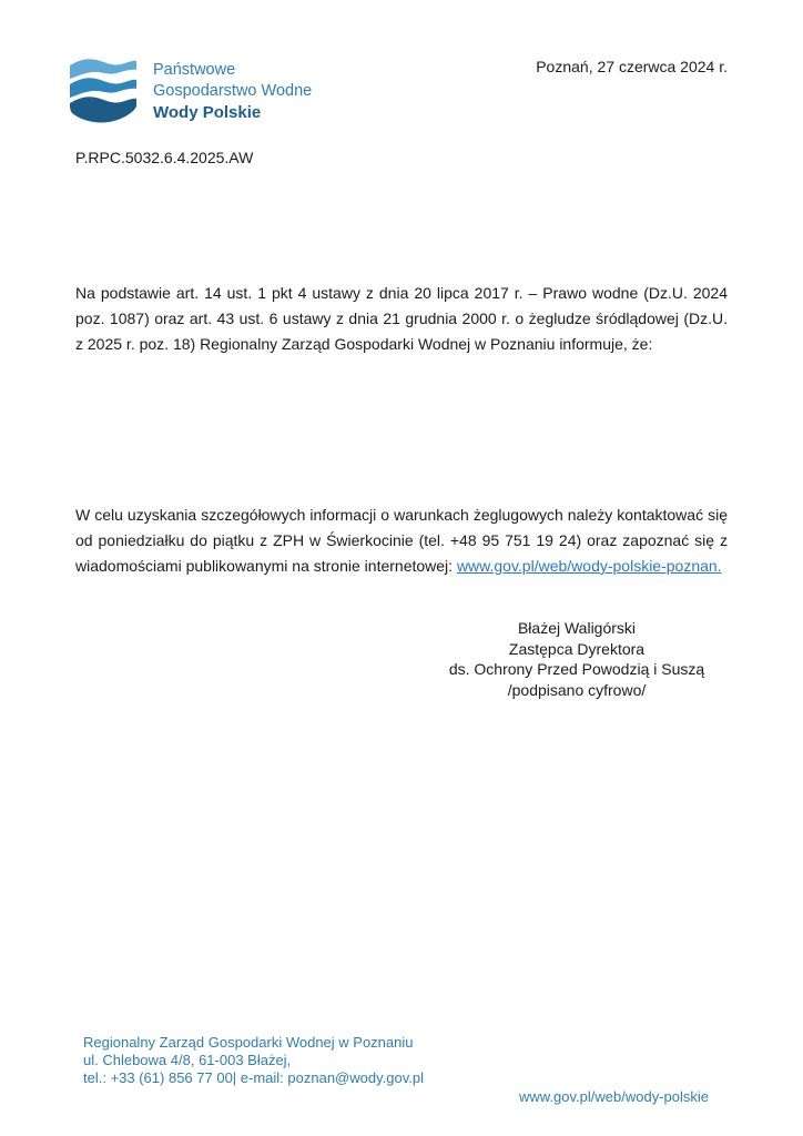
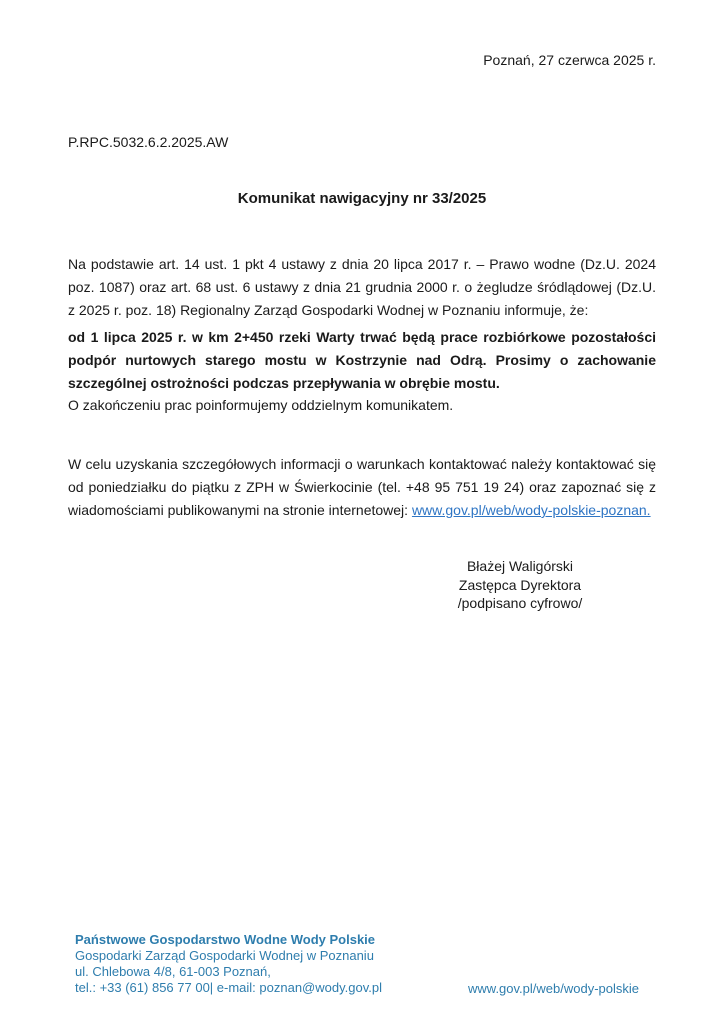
- Państwowe
- Gospodarstwo Wodne
- Wody Polskie
- Poznań, 27 czerwca 2024 r.
+ Poznań, 27 czerwca 2025 r.
- P.RPC.5032.6.4.2025.AW
+ P.RPC.5032.6.2.2025.AW
+ Komunikat nawigacyjny nr 33/2025
- Na podstawie art. 14 ust. 1 pkt 4 ustawy z dnia 20 lipca 2017 r. – Prawo wodne (Dz.U. 2024 poz. 1087) oraz art. 43 ust. 6 ustawy z dnia 21 grudnia 2000 r. o żegludze śródlądowej (Dz.U. z 2025 r. poz. 18) Regionalny Zarząd Gospodarki Wodnej w Poznaniu informuje, że:
+ Na podstawie art. 14 ust. 1 pkt 4 ustawy z dnia 20 lipca 2017 r. – Prawo wodne (Dz.U. 2024 poz. 1087) oraz art. 68 ust. 6 ustawy z dnia 21 grudnia 2000 r. o żegludze śródlądowej (Dz.U. z 2025 r. poz. 18) Regionalny Zarząd Gospodarki Wodnej w Poznaniu informuje, że:
+ od 1 lipca 2025 r. w km 2+450 rzeki Warty trwać będą prace rozbiórkowe pozostałości podpór nurtowych starego mostu w Kostrzynie nad Odrą. Prosimy o zachowanie szczególnej ostrożności podczas przepływania w obrębie mostu.
+ O zakończeniu prac poinformujemy oddzielnym komunikatem.
- W celu uzyskania szczegółowych informacji o warunkach żeglugowych należy kontaktować się od poniedziałku do piątku z ZPH w Świerkocinie (tel. +48 95 751 19 24) oraz zapoznać się z wiadomościami publikowanymi na stronie internetowej: www.gov.pl/web/wody-polskie-poznan.
+ W celu uzyskania szczegółowych informacji o warunkach kontaktować należy kontaktować się od poniedziałku do piątku z ZPH w Świerkocinie (tel. +48 95 751 19 24) oraz zapoznać się z wiadomościami publikowanymi na stronie internetowej: www.gov.pl/web/wody-polskie-poznan.
  Błażej Waligórski
  Zastępca Dyrektora
- ds. Ochrony Przed Powodzią i Suszą
  /podpisano cyfrowo/
+ Państwowe Gospodarstwo Wodne Wody Polskie
- Regionalny Zarząd Gospodarki Wodnej w Poznaniu
+ Gospodarki Zarząd Gospodarki Wodnej w Poznaniu
- ul. Chlebowa 4/8, 61-003 Błażej,
+ ul. Chlebowa 4/8, 61-003 Poznań,
  tel.: +33 (61) 856 77 00| e-mail: poznan@wody.gov.pl
  www.gov.pl/web/wody-polskie
